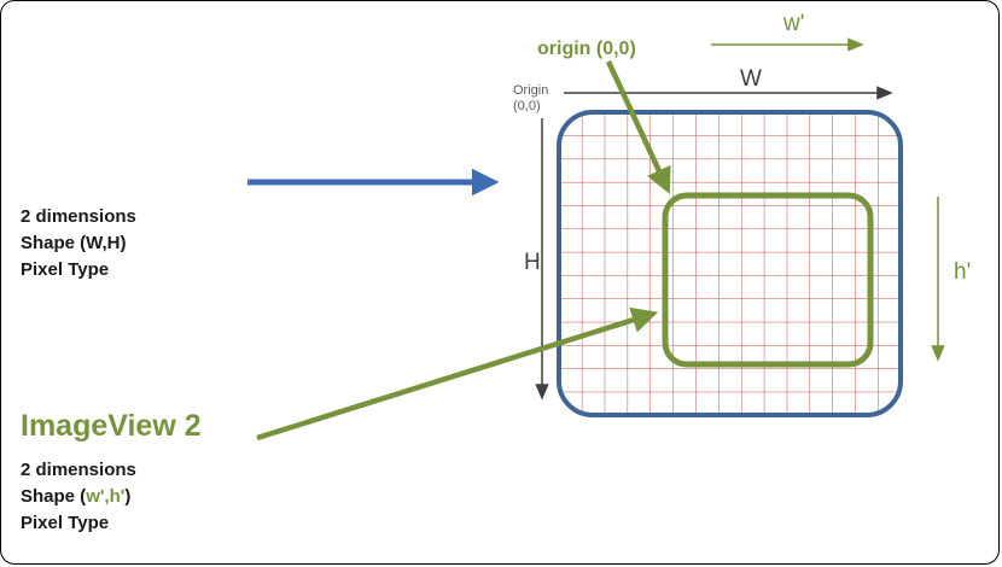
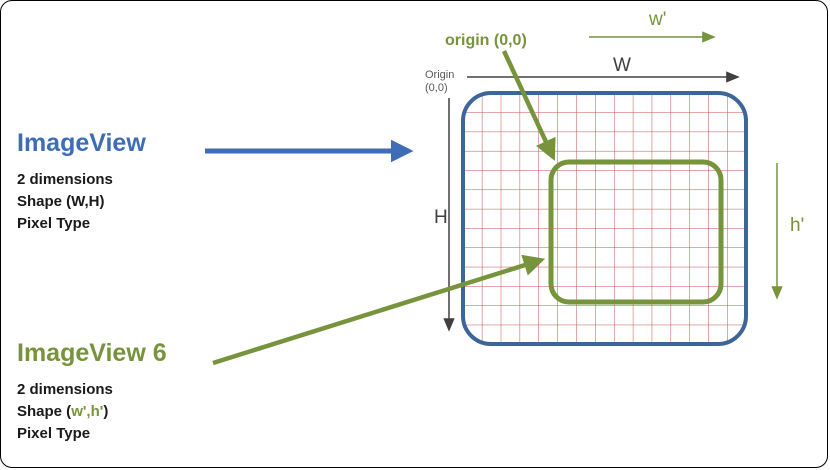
  W
  w'
  H
  h'
  Origin
  (0,0)
  origin (0,0)
+ ImageView
  2 dimensions
  Shape (W,H)
  Pixel Type
- ImageView 2
+ ImageView 6
  2 dimensions
  Shape (w',h')
  Pixel Type
